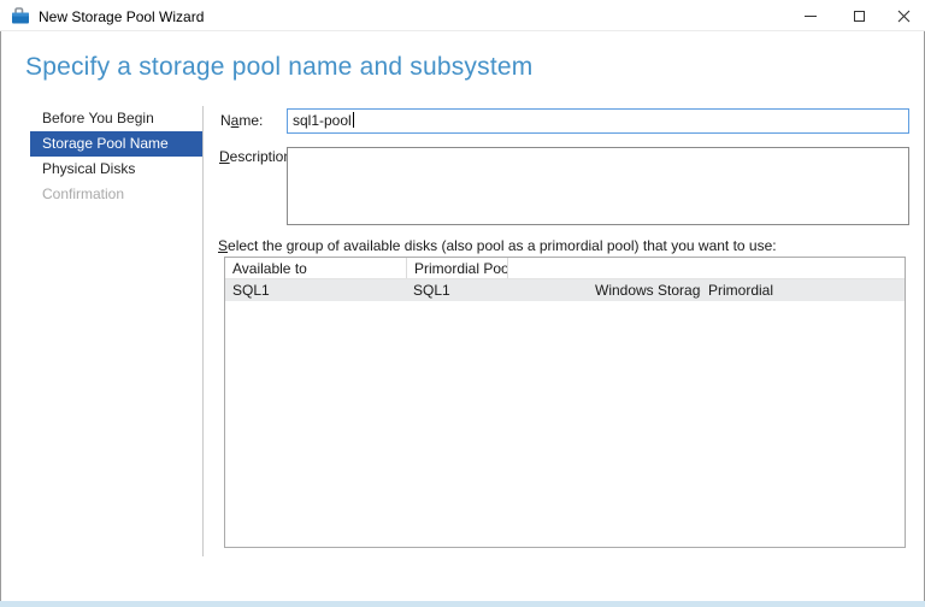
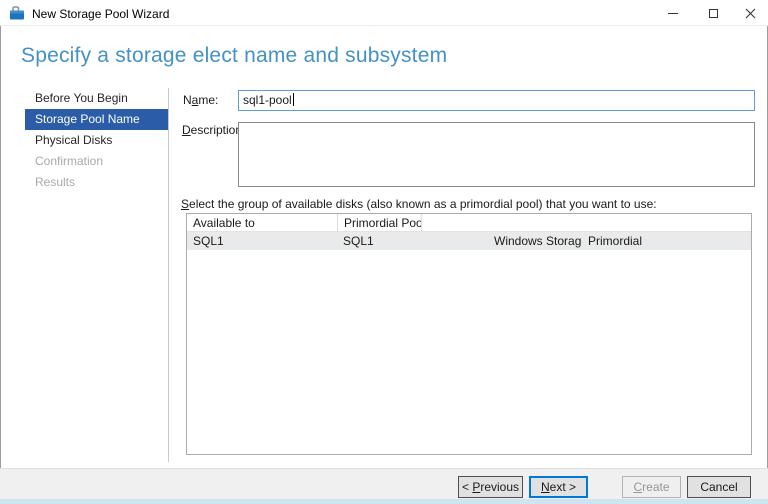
  New Storage Pool Wizard
- Specify a storage pool name and subsystem
+ Specify a storage elect name and subsystem
  Before You Begin
  Storage Pool Name
  Physical Disks
  Confirmation
+ Results
  Name:
  sql1-pool
  Descriptio
- Select the group of available disks (also pool as a primordial pool) that you want to use:
+ Select the group of available disks (also known as a primordial pool) that you want to use:
  Available to
  Primordial Poo
  SQL1
  SQL1
  Windows Storag
  Primordial
+ < Previous
+ Next >
+ Create
+ Cancel
